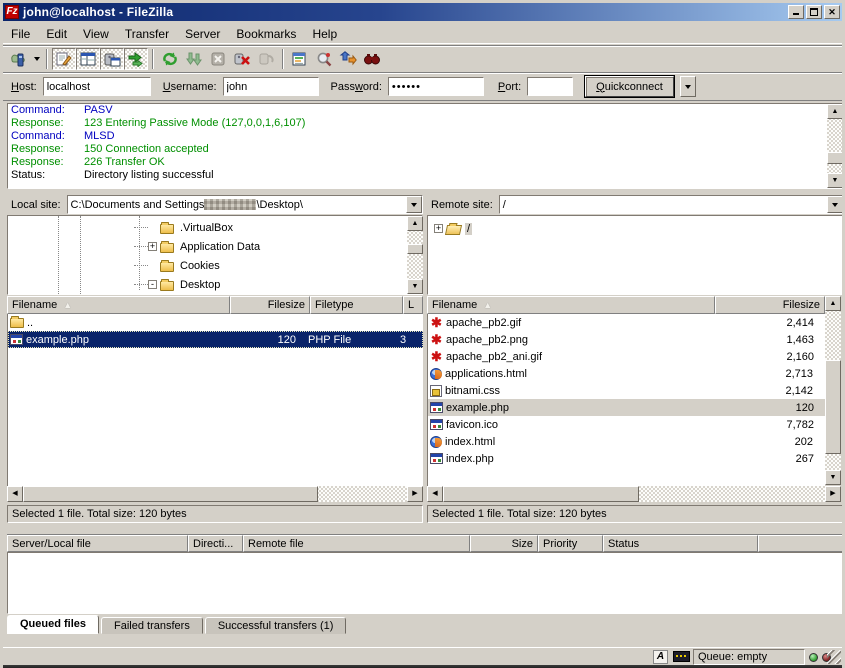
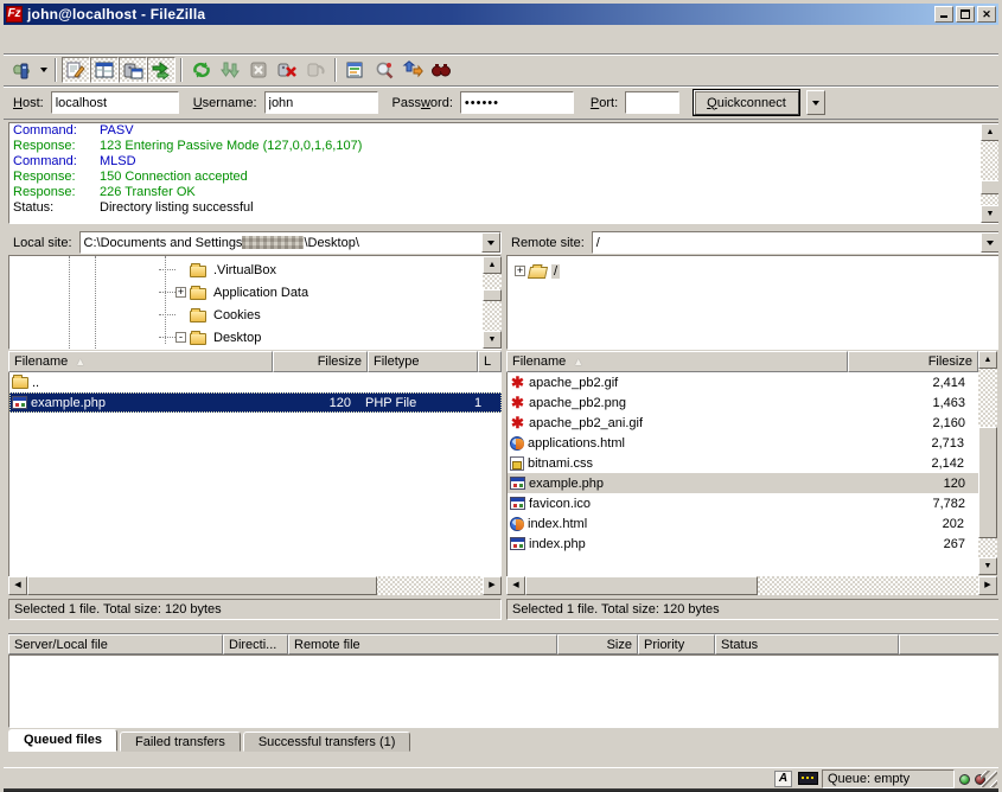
  Fz
  john@localhost - FileZilla
  ✕
- File
- Edit
- View
- Transfer
- Server
- Bookmarks
- Help
  Host:
  localhost
  Username:
  john
  Password:
  ••••••
  Port:
  Quickconnect
  Command:
  PASV
  Response:
  123 Entering Passive Mode (127,0,0,1,6,107)
  Command:
  MLSD
  Response:
  150 Connection accepted
  Response:
  226 Transfer OK
  Status:
  Directory listing successful
  Local site:
  C:\Documents and Settings \Desktop\
  Remote site:
  /
  .VirtualBox
  +
  Application Data
  Cookies
  -
  Desktop
  +
  /
  Filename
  ▲
  Filesize
  Filetype
  L
  ..
  example.php
  120
  PHP File
- 3
+ 1
  Filename
  ▲
  Filesize
  ✱
  apache_pb2.gif
  2,414
  ✱
  apache_pb2.png
  1,463
  ✱
  apache_pb2_ani.gif
  2,160
  applications.html
  2,713
  bitnami.css
  2,142
  example.php
  120
  favicon.ico
  7,782
  index.html
  202
  index.php
  267
  Selected 1 file. Total size: 120 bytes
  Selected 1 file. Total size: 120 bytes
  Server/Local file
  Directi...
  Remote file
  Size
  Priority
  Status
  Queued files
  Failed transfers
  Successful transfers (1)
  A
  Queue: empty
